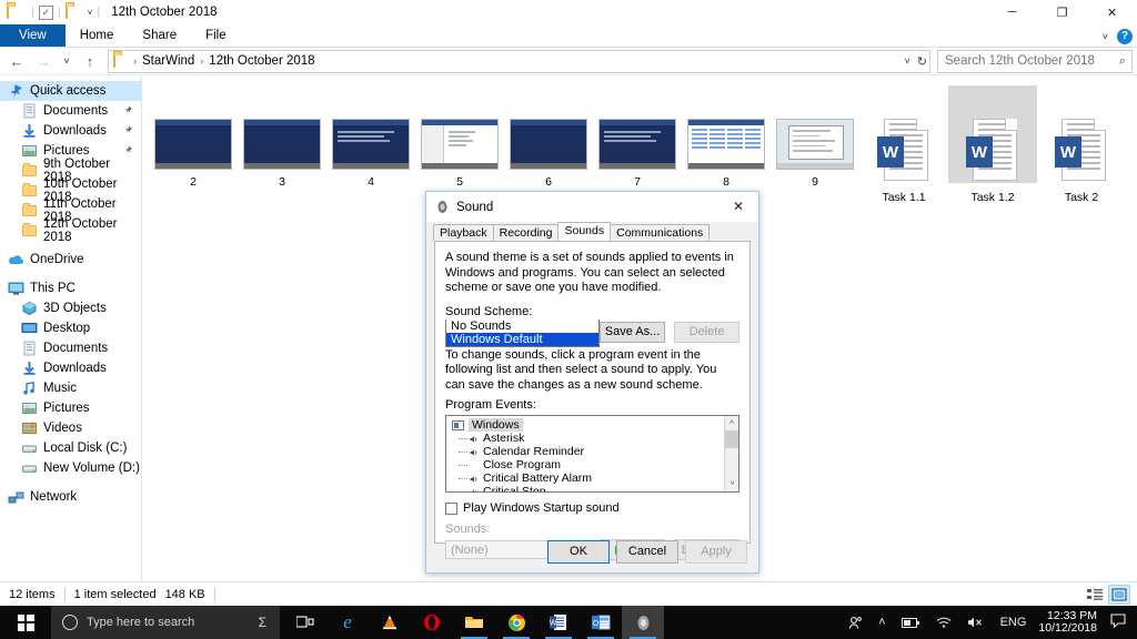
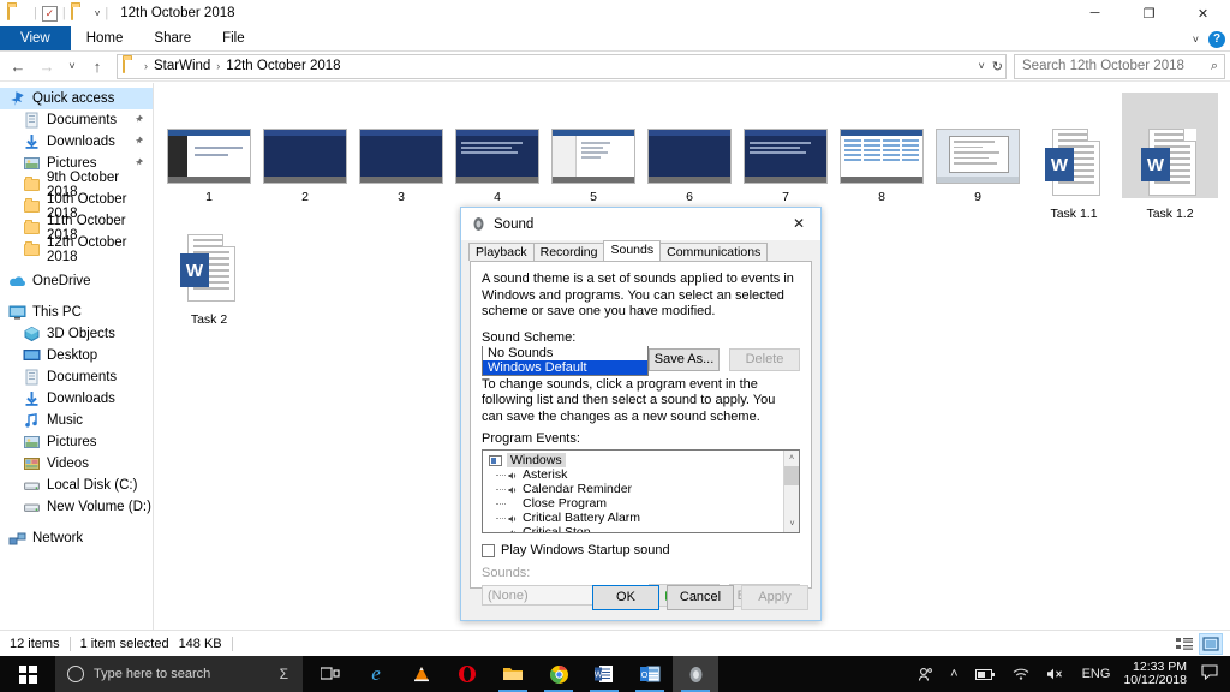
  |
  ✓
  |
  ˅
  |
  12th October 2018
  ─
  ❐
  ✕
  View
  Home
  Share
  File
  ˅
  ?
  ←
  →
  ˅
  ↑
  ›
  StarWind
  ›
  12th October 2018
  ˅
  ↻
  Search 12th October 2018
  ⌕
  Quick access
  Documents
  Downloads
  Pictures
  9th October 2018
  10th October 2018
  11th October 2018
  12th October 2018
  OneDrive
  This PC
  3D Objects
  Desktop
  Documents
  Downloads
  Music
  Pictures
  Videos
  Local Disk (C:)
  New Volume (D:)
  Network
+ 1
  2
  3
  4
  5
  6
  7
  8
  9
  W
  Task 1.1
  W
  Task 1.2
  W
  Task 2
  12 items
  1 item selected
  148 KB
  Sound
  ✕
  Playback
  Recording
  Sounds
  Communications
  A sound theme is a set of sounds applied to events in Windows and programs. You can select an selected scheme or save one you have modified.
  Sound Scheme:
  Save As...
  Delete
  To change sounds, click a program event in the following list and then select a sound to apply. You can save the changes as a new sound scheme.
  Program Events:
  Windows
  Asterisk
  Calendar Reminder
  Close Program
  Critical Battery Alarm
  Play Windows Startup sound
  Sounds:
  (None)
  No Sounds
  Windows Default
  OK
  Cancel
  Apply
  Type here to search
  Ʃ
  e
  ˄
  ENG
  12:33 PM
  10/12/2018
